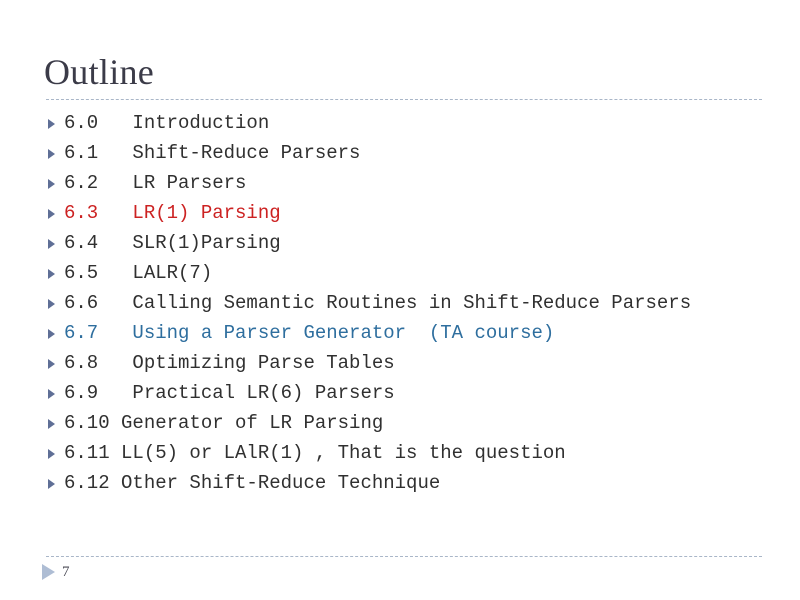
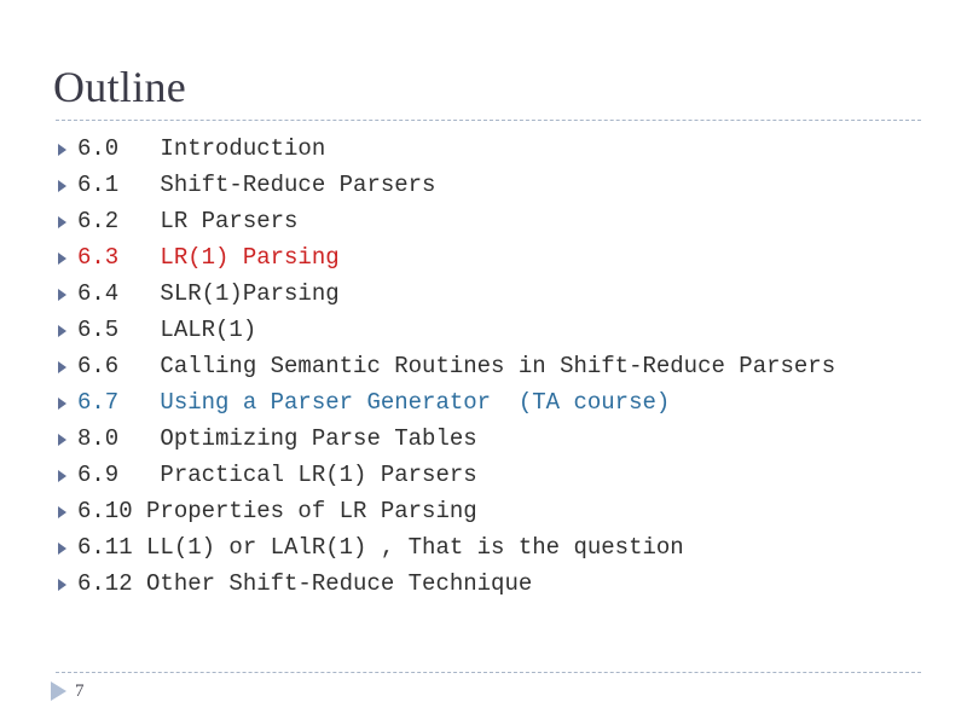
  Outline
  6.0 Introduction
  6.1 Shift-Reduce Parsers
  6.2 LR Parsers
  6.3 LR(1) Parsing
  6.4 SLR(1)Parsing
- 6.5 LALR(7)
+ 6.5 LALR(1)
  6.6 Calling Semantic Routines in Shift-Reduce Parsers
  6.7 Using a Parser Generator (TA course)
- 6.8 Optimizing Parse Tables
+ 8.0 Optimizing Parse Tables
- 6.9 Practical LR(6) Parsers
+ 6.9 Practical LR(1) Parsers
- 6.10 Generator of LR Parsing
+ 6.10 Properties of LR Parsing
- 6.11 LL(5) or LAlR(1) , That is the question
+ 6.11 LL(1) or LAlR(1) , That is the question
  6.12 Other Shift-Reduce Technique
  7
